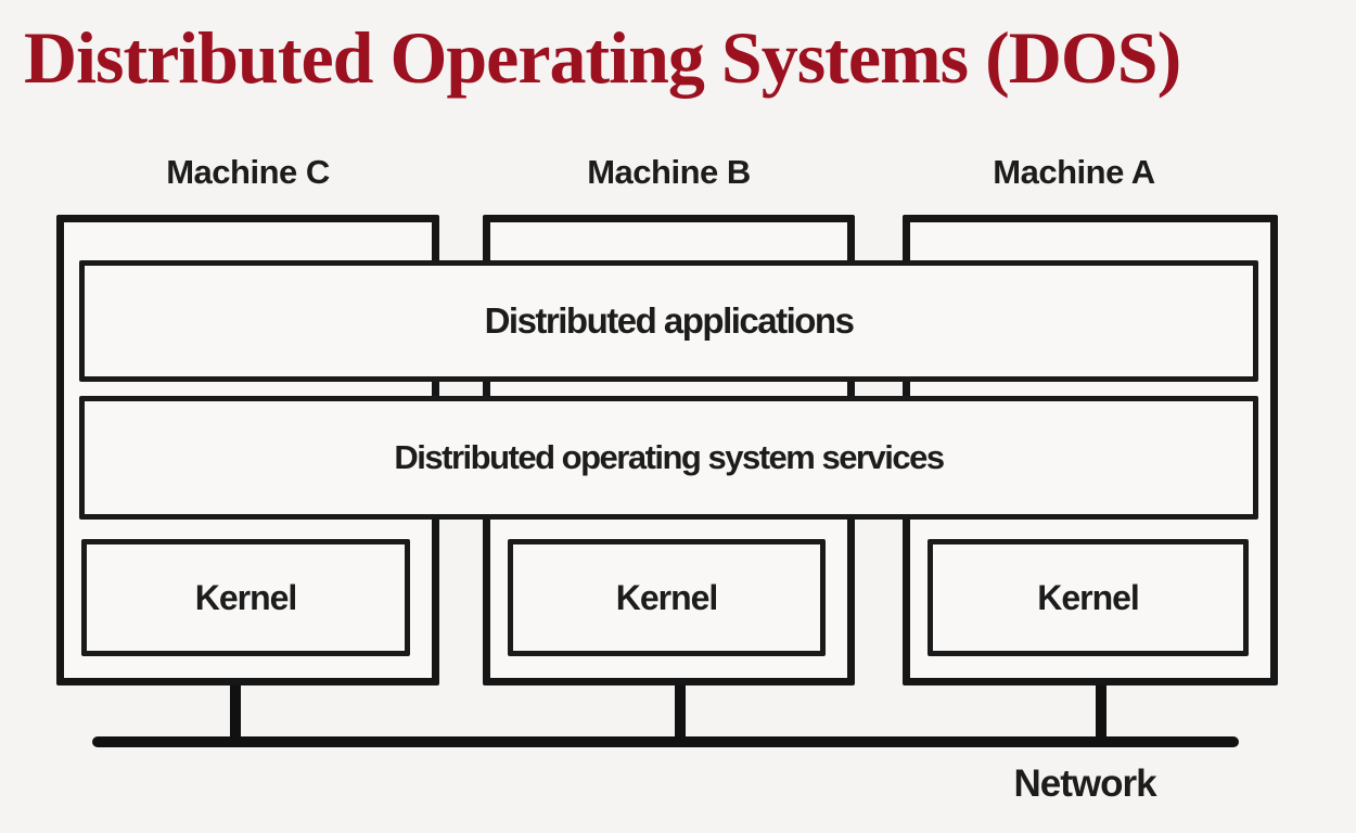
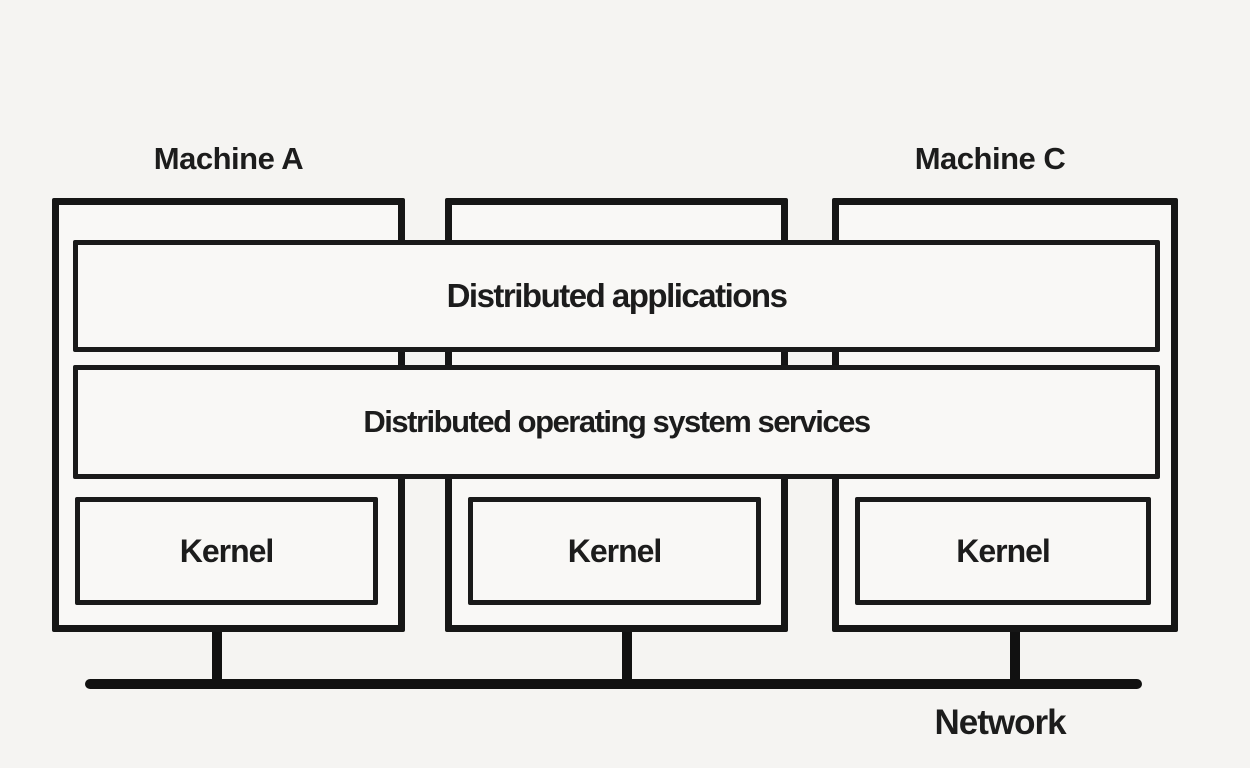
- Distributed Operating Systems (DOS)
- Machine C
+ Machine A
- Machine B
- Machine A
+ Machine C
  Distributed applications
  Distributed operating system services
  Kernel
  Kernel
  Kernel
  Network
